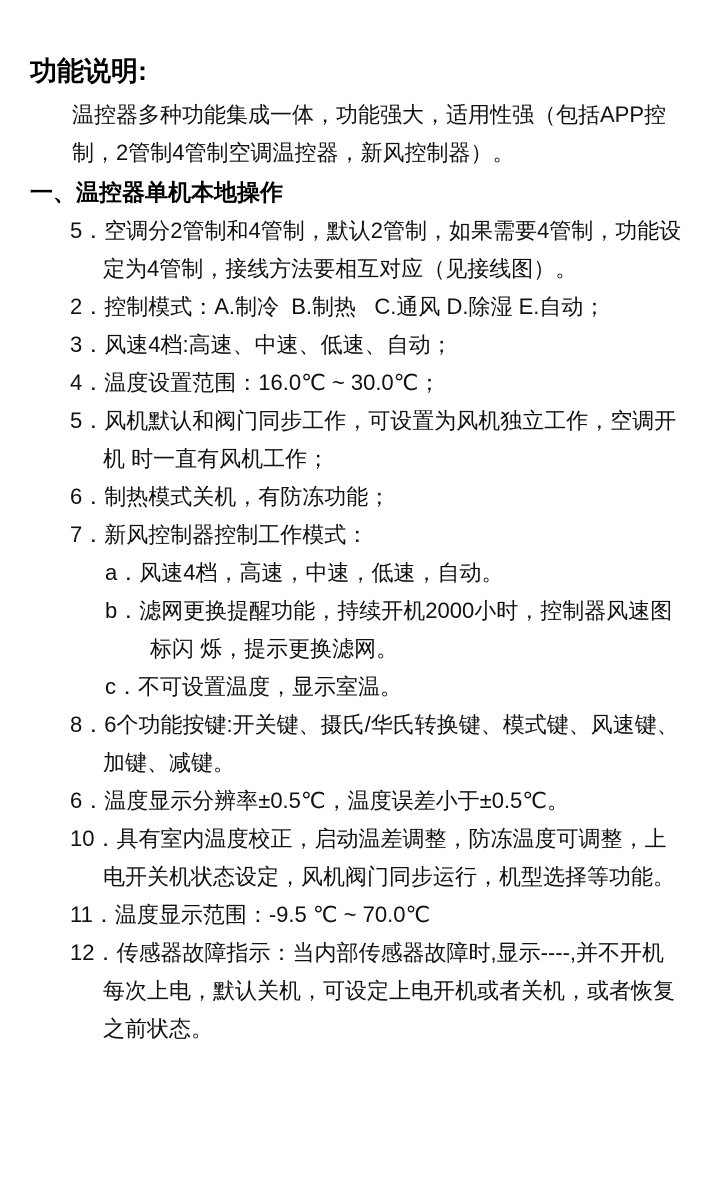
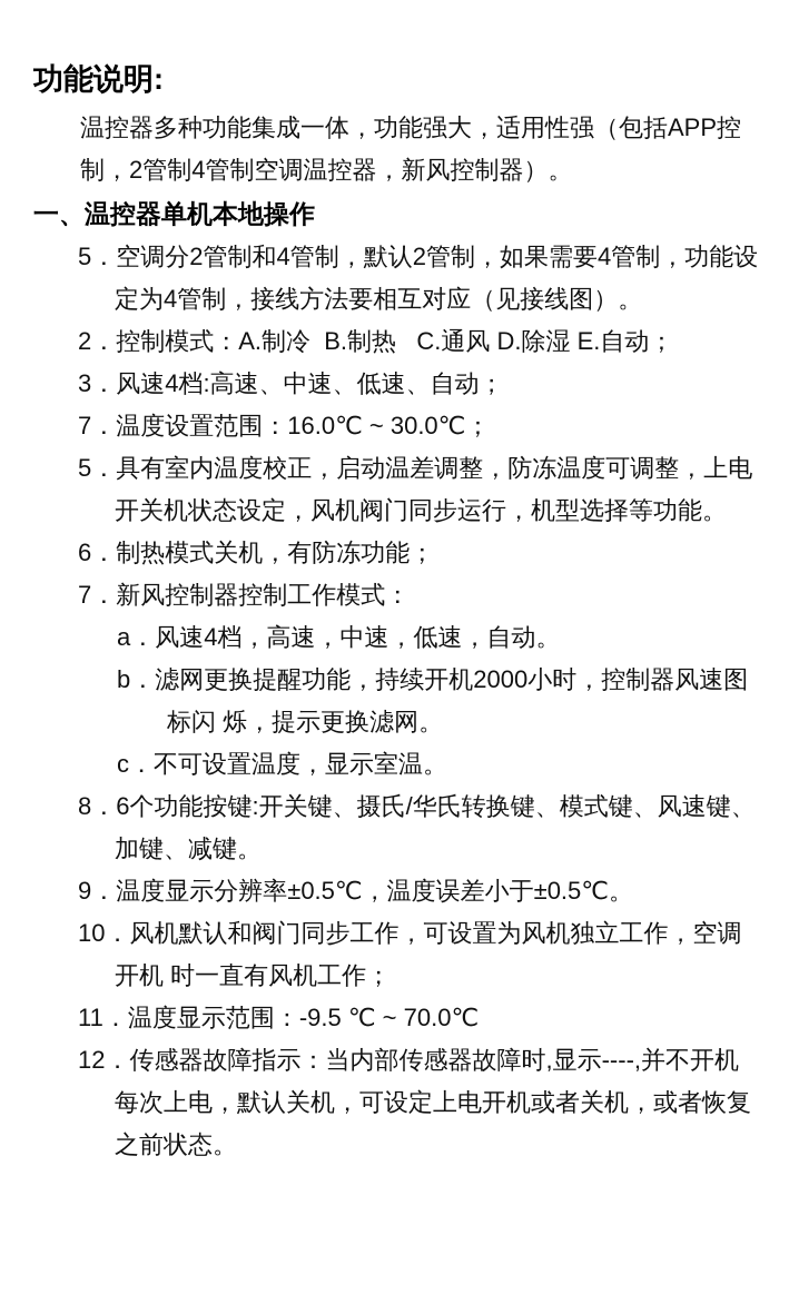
  功能说明:
  温控器多种功能集成一体，功能强大，适用性强（包括APP控制，2管制4管制空调温控器，新风控制器）。
  一、温控器单机本地操作
  5．空调分2管制和4管制，默认2管制，如果需要4管制，功能设定为4管制，接线方法要相互对应（见接线图）。
  2．控制模式：A.制冷 B.制热 C.通风 D.除湿 E.自动；
  3．风速4档:高速、中速、低速、自动；
- 4．温度设置范围：16.0℃ ~ 30.0℃；
+ 7．温度设置范围：16.0℃ ~ 30.0℃；
- 5．风机默认和阀门同步工作，可设置为风机独立工作，空调开机 时一直有风机工作；
+ 5．具有室内温度校正，启动温差调整，防冻温度可调整，上电开关机状态设定，风机阀门同步运行，机型选择等功能。
  6．制热模式关机，有防冻功能；
  7．新风控制器控制工作模式：
  a．风速4档，高速，中速，低速，自动。
  b．滤网更换提醒功能，持续开机2000小时，控制器风速图标闪 烁，提示更换滤网。
  c．不可设置温度，显示室温。
  8．6个功能按键:开关键、摄氏/华氏转换键、模式键、风速键、加键、减键。
- 6．温度显示分辨率±0.5℃，温度误差小于±0.5℃。
+ 9．温度显示分辨率±0.5℃，温度误差小于±0.5℃。
- 10．具有室内温度校正，启动温差调整，防冻温度可调整，上电开关机状态设定，风机阀门同步运行，机型选择等功能。
+ 10．风机默认和阀门同步工作，可设置为风机独立工作，空调开机 时一直有风机工作；
  11．温度显示范围：-9.5 ℃ ~ 70.0℃
  12．传感器故障指示：当内部传感器故障时,显示----,并不开机每次上电，默认关机，可设定上电开机或者关机，或者恢复之前状态。
